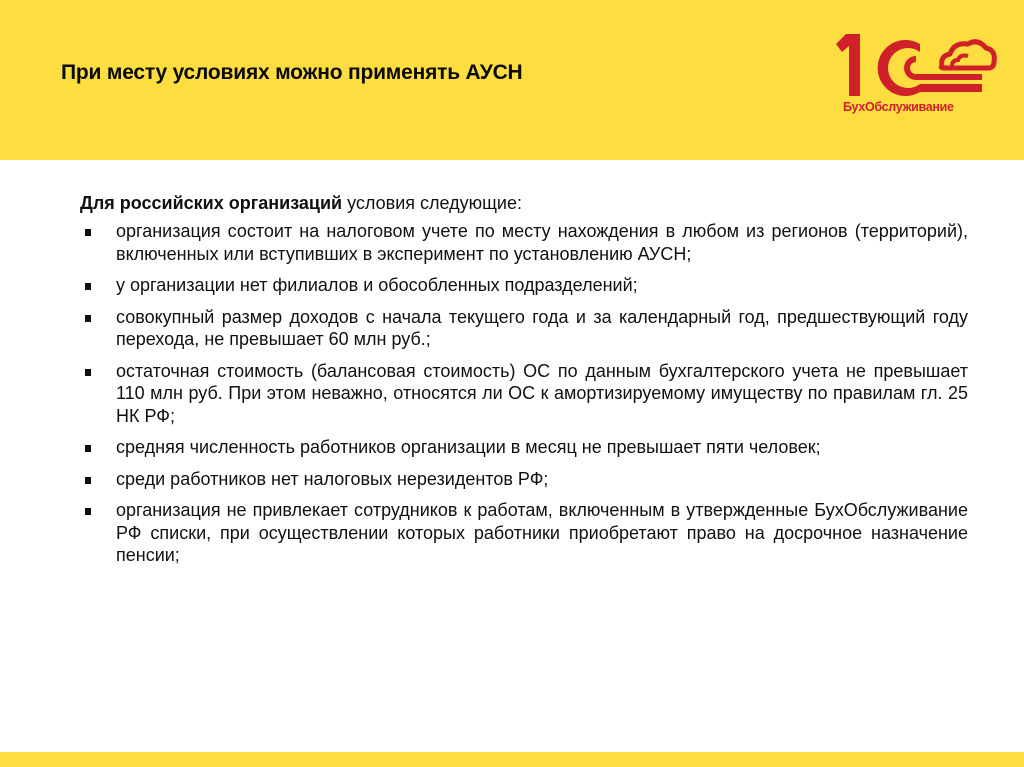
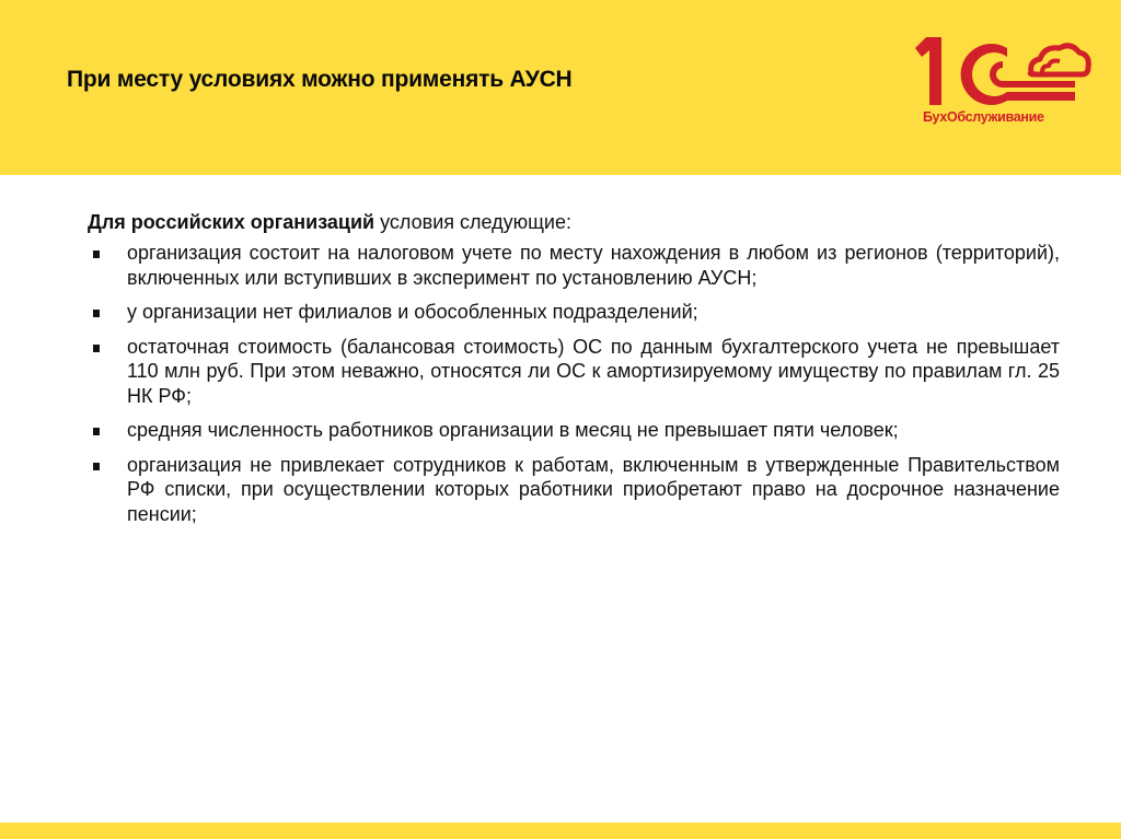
  При месту условиях можно применять АУСН
  БухОбслуживание
  Для российских организаций условия следующие:
  организация состоит на налоговом учете по месту нахождения в любом из регионов (территорий), включенных или вступивших в эксперимент по установлению АУСН;
  у организации нет филиалов и обособленных подразделений;
- совокупный размер доходов с начала текущего года и за календарный год, предшествующий году перехода, не превышает 60 млн руб.;
  остаточная стоимость (балансовая стоимость) ОС по данным бухгалтерского учета не превышает 110 млн руб. При этом неважно, относятся ли ОС к амортизируемому имуществу по правилам гл. 25 НК РФ;
  средняя численность работников организации в месяц не превышает пяти человек;
- среди работников нет налоговых нерезидентов РФ;
- организация не привлекает сотрудников к работам, включенным в утвержденные БухОбслуживание РФ списки, при осуществлении которых работники приобретают право на досрочное назначение пенсии;
+ организация не привлекает сотрудников к работам, включенным в утвержденные Правительством РФ списки, при осуществлении которых работники приобретают право на досрочное назначение пенсии;
